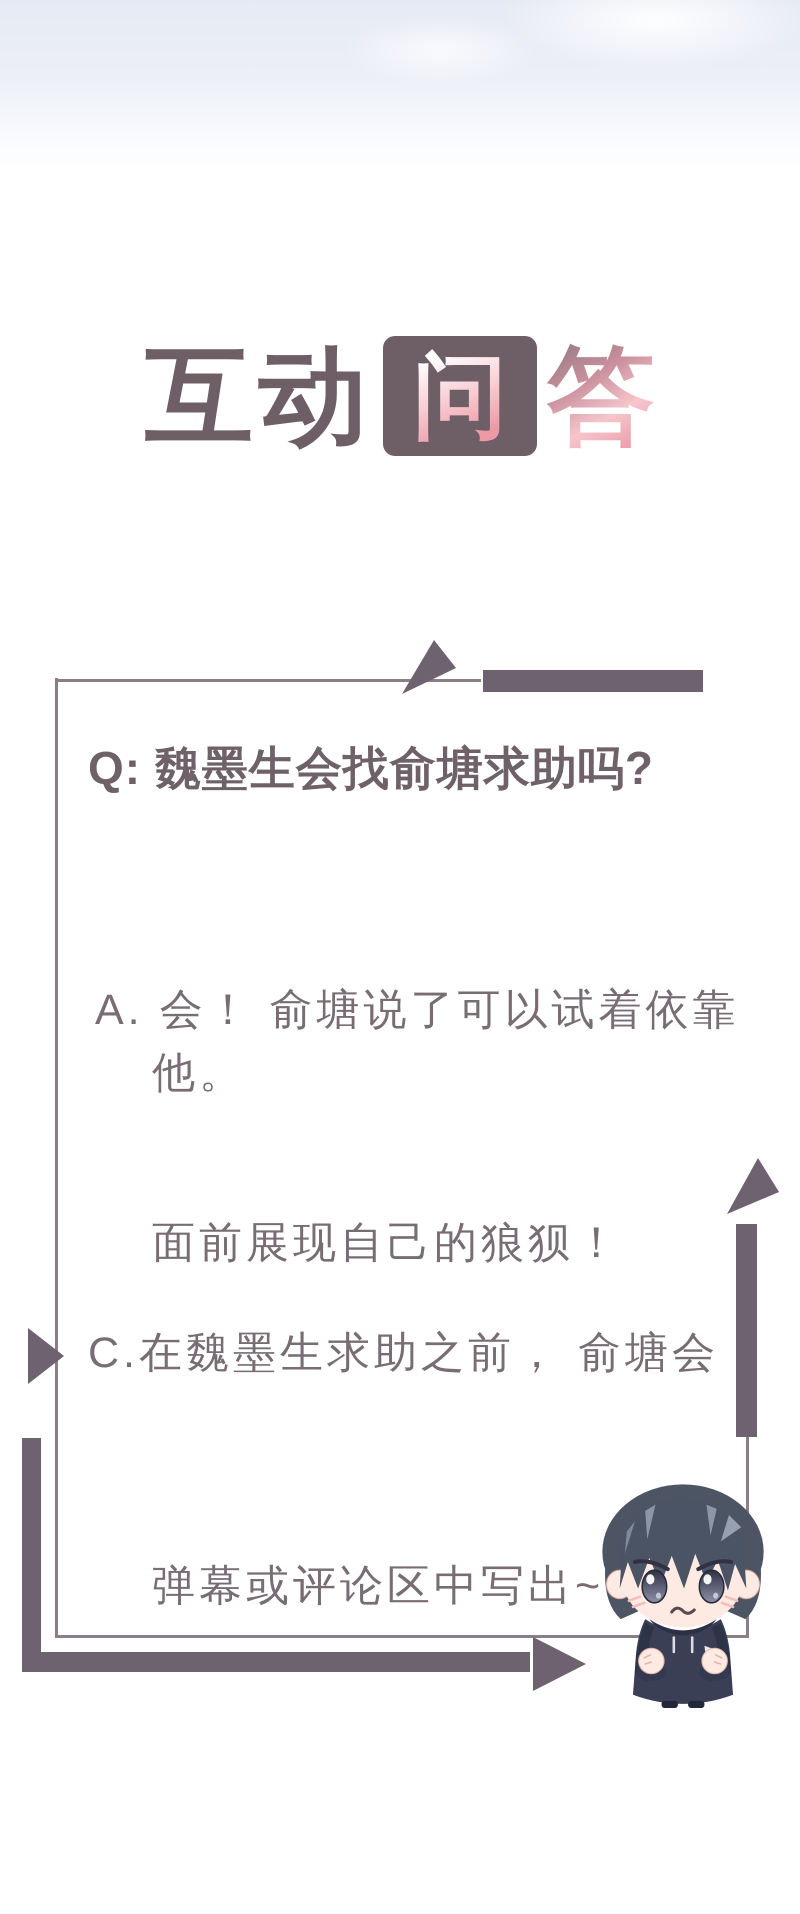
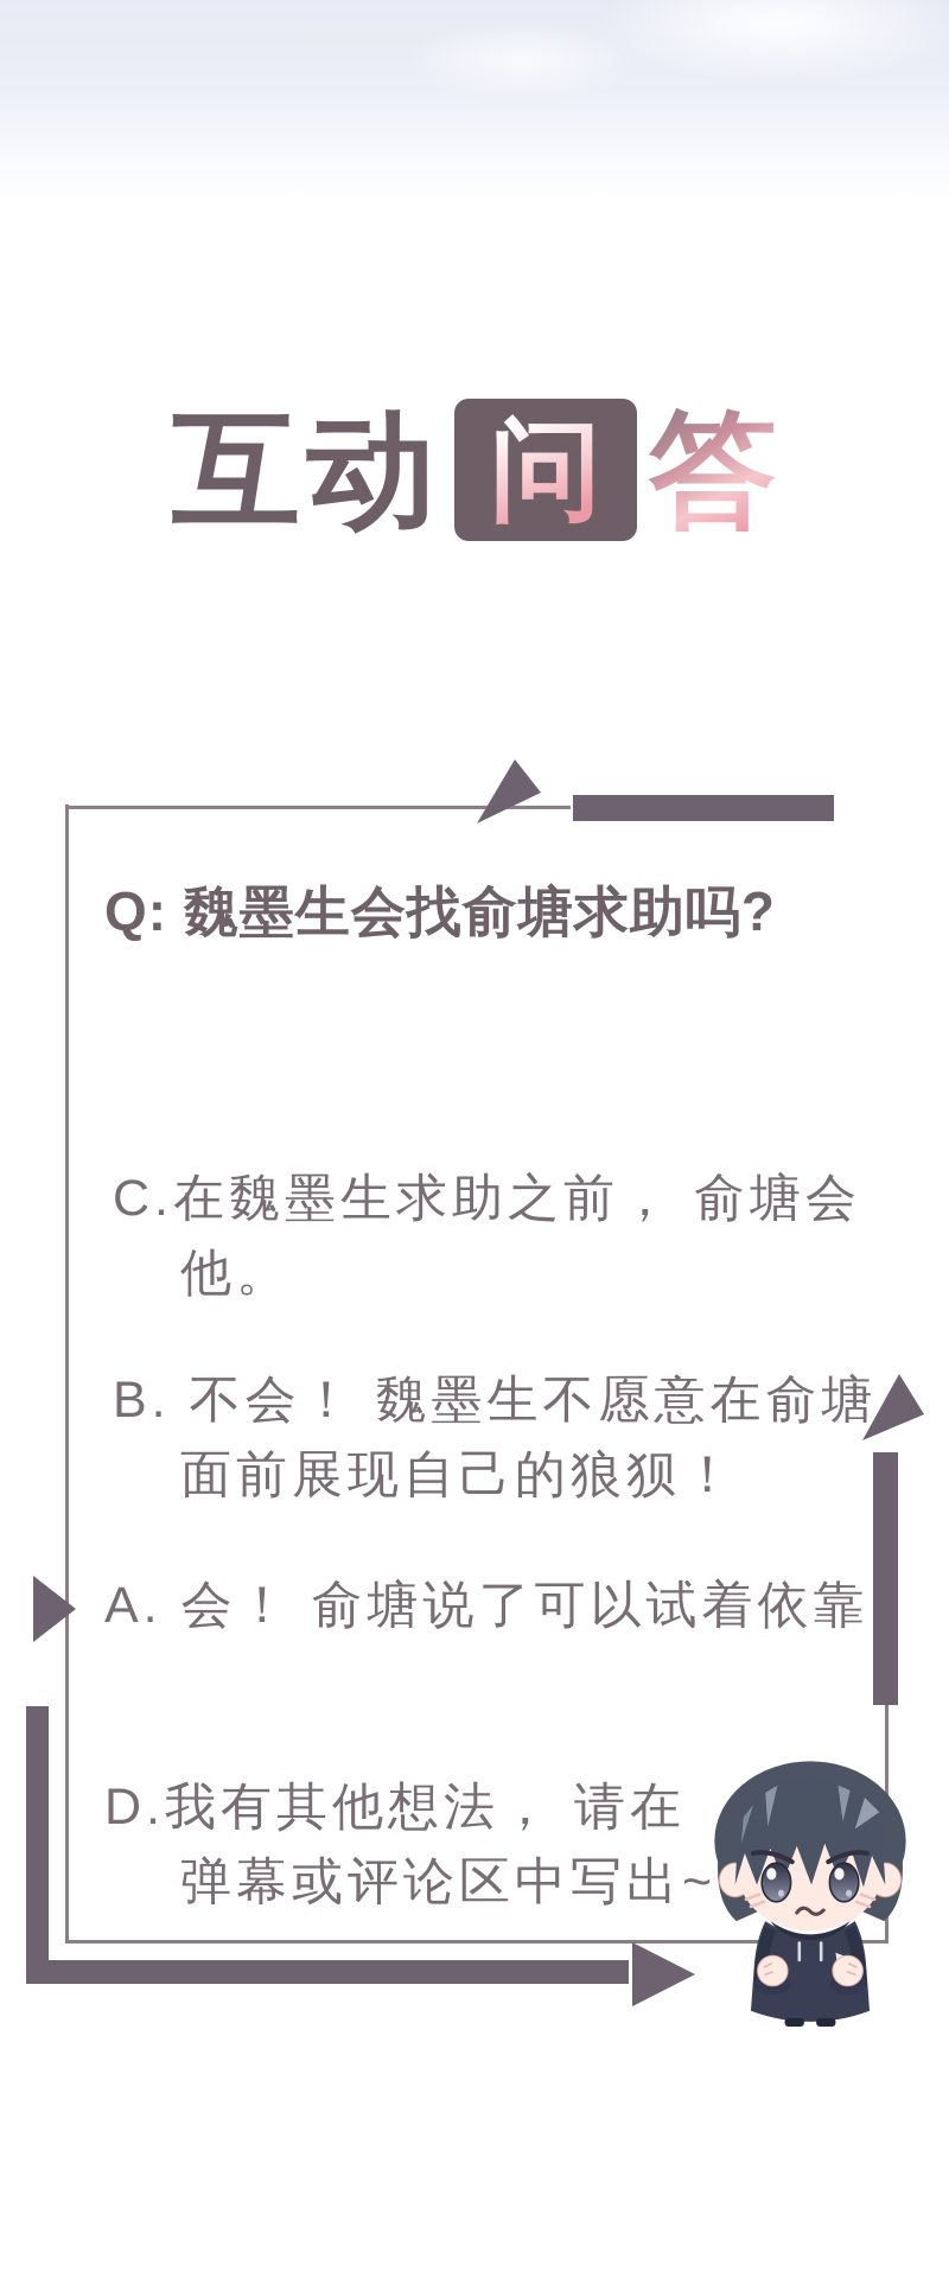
  互动
  问
  答
  Q: 魏墨生会找俞塘求助吗?
- A. 会！ 俞塘说了可以试着依靠
+ C.在魏墨生求助之前， 俞塘会
  他。
+ B. 不会！ 魏墨生不愿意在俞塘
  面前展现自己的狼狈！
- C.在魏墨生求助之前， 俞塘会
+ A. 会！ 俞塘说了可以试着依靠
+ D.我有其他想法， 请在
  弹幕或评论区中写出~
